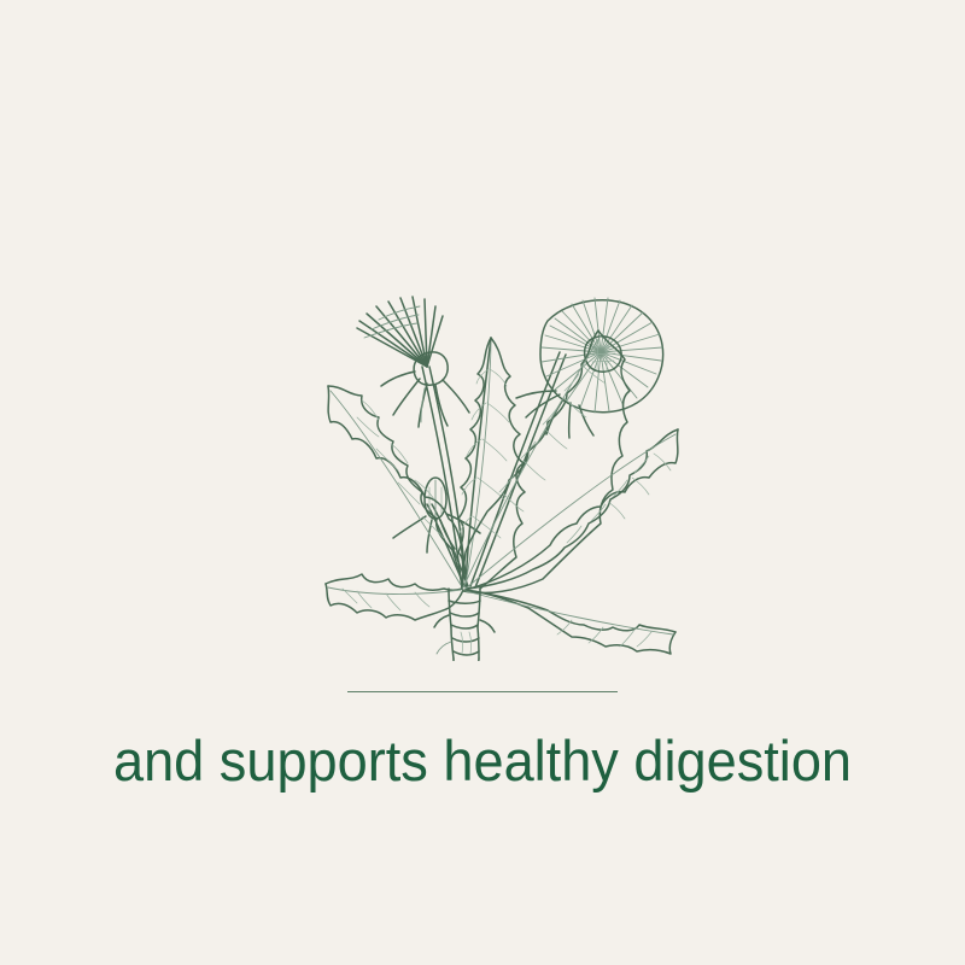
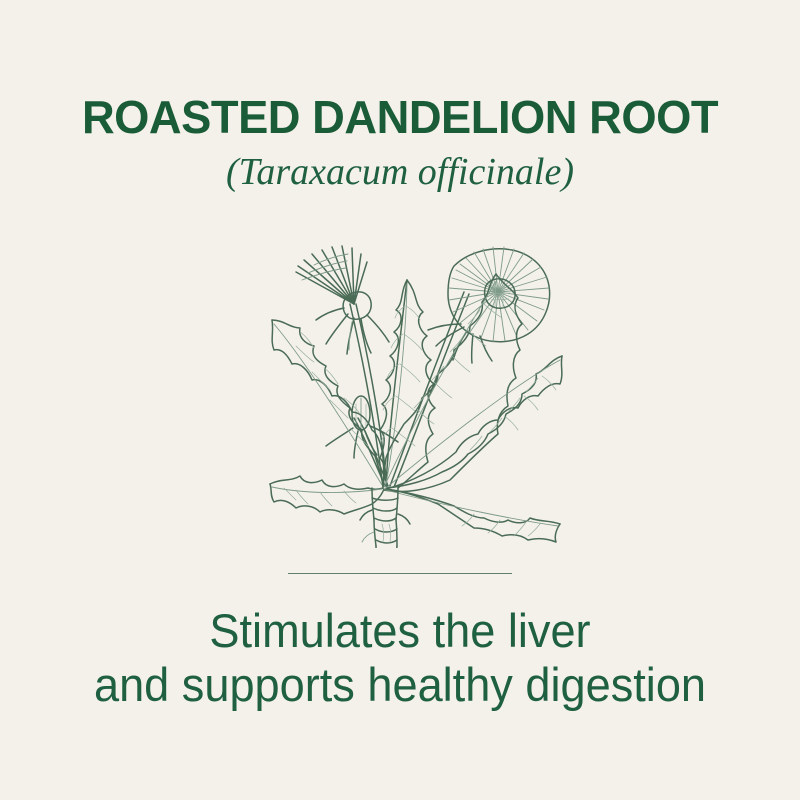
+ ROASTED DANDELION ROOT
+ (Taraxacum officinale)
+ Stimulates the liver
  and supports healthy digestion
